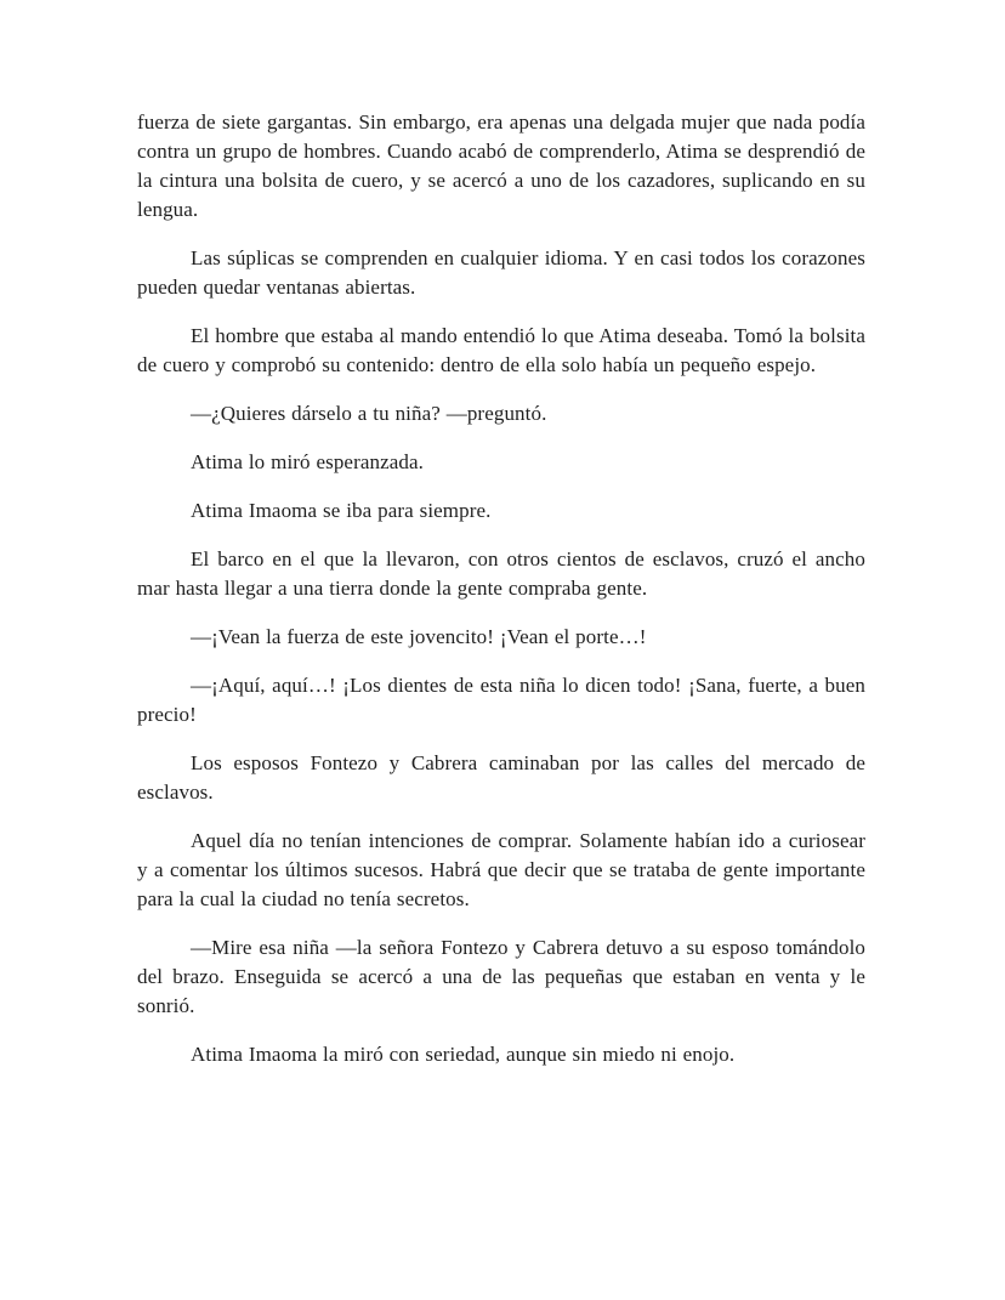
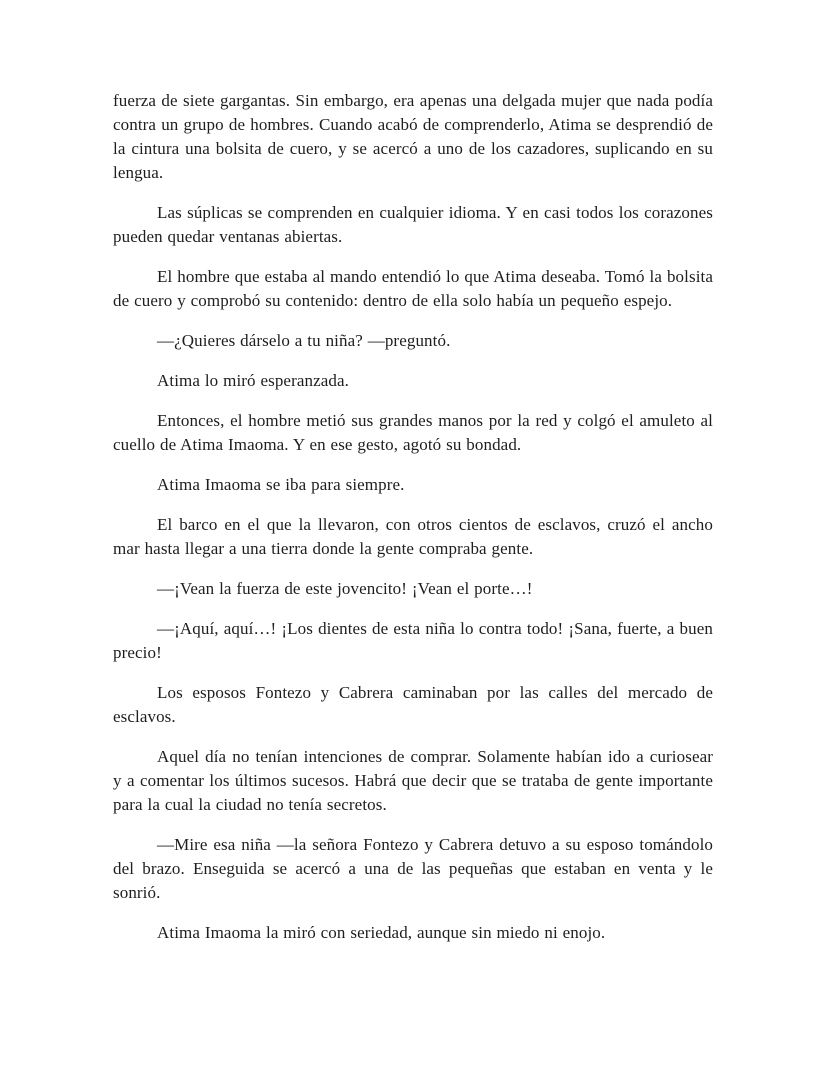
  fuerza de siete gargantas. Sin embargo, era apenas una delgada mujer que nada podía contra un grupo de hombres. Cuando acabó de comprenderlo, Atima se desprendió de la cintura una bolsita de cuero, y se acercó a uno de los cazadores, suplicando en su lengua.
  Las súplicas se comprenden en cualquier idioma. Y en casi todos los corazones pueden quedar ventanas abiertas.
  El hombre que estaba al mando entendió lo que Atima deseaba. Tomó la bolsita de cuero y comprobó su contenido: dentro de ella solo había un pequeño espejo.
  —¿Quieres dárselo a tu niña? —preguntó.
  Atima lo miró esperanzada.
+ Entonces, el hombre metió sus grandes manos por la red y colgó el amuleto al cuello de Atima Imaoma. Y en ese gesto, agotó su bondad.
  Atima Imaoma se iba para siempre.
  El barco en el que la llevaron, con otros cientos de esclavos, cruzó el ancho mar hasta llegar a una tierra donde la gente compraba gente.
  —¡Vean la fuerza de este jovencito! ¡Vean el porte…!
- —¡Aquí, aquí…! ¡Los dientes de esta niña lo dicen todo! ¡Sana, fuerte, a buen precio!
+ —¡Aquí, aquí…! ¡Los dientes de esta niña lo contra todo! ¡Sana, fuerte, a buen precio!
  Los esposos Fontezo y Cabrera caminaban por las calles del mercado de esclavos.
  Aquel día no tenían intenciones de comprar. Solamente habían ido a curiosear y a comentar los últimos sucesos. Habrá que decir que se trataba de gente importante para la cual la ciudad no tenía secretos.
  —Mire esa niña —la señora Fontezo y Cabrera detuvo a su esposo tomándolo del brazo. Enseguida se acercó a una de las pequeñas que estaban en venta y le sonrió.
  Atima Imaoma la miró con seriedad, aunque sin miedo ni enojo.
